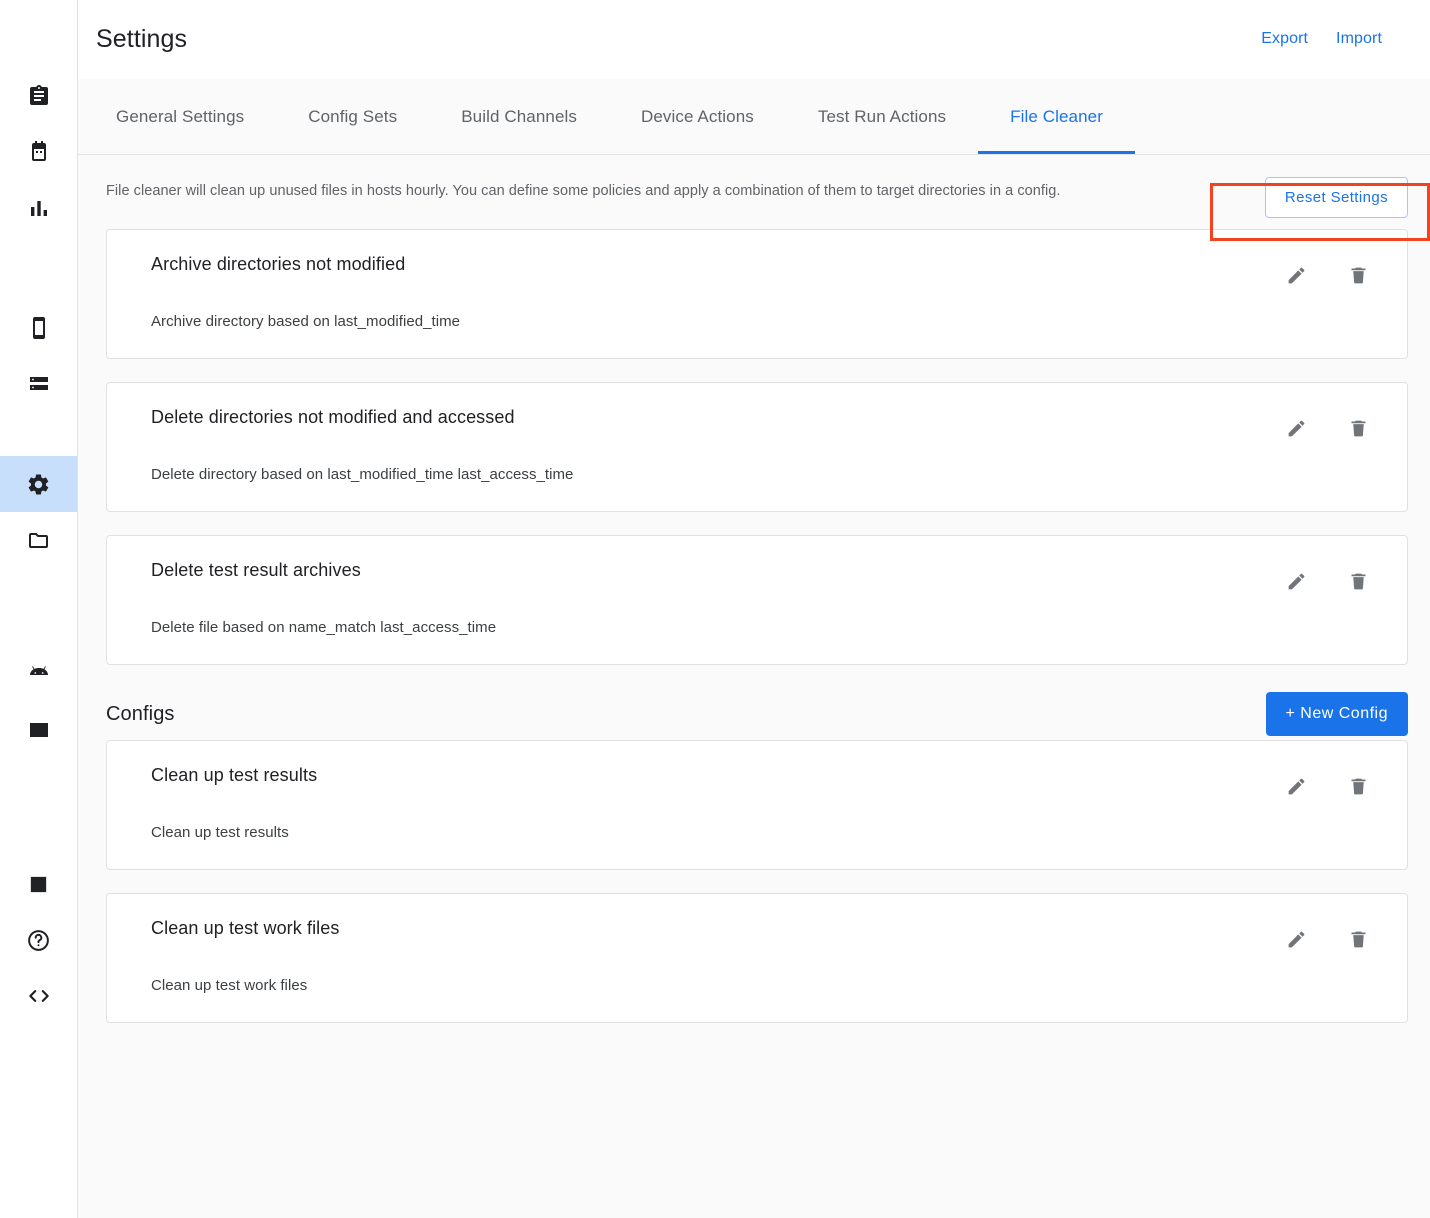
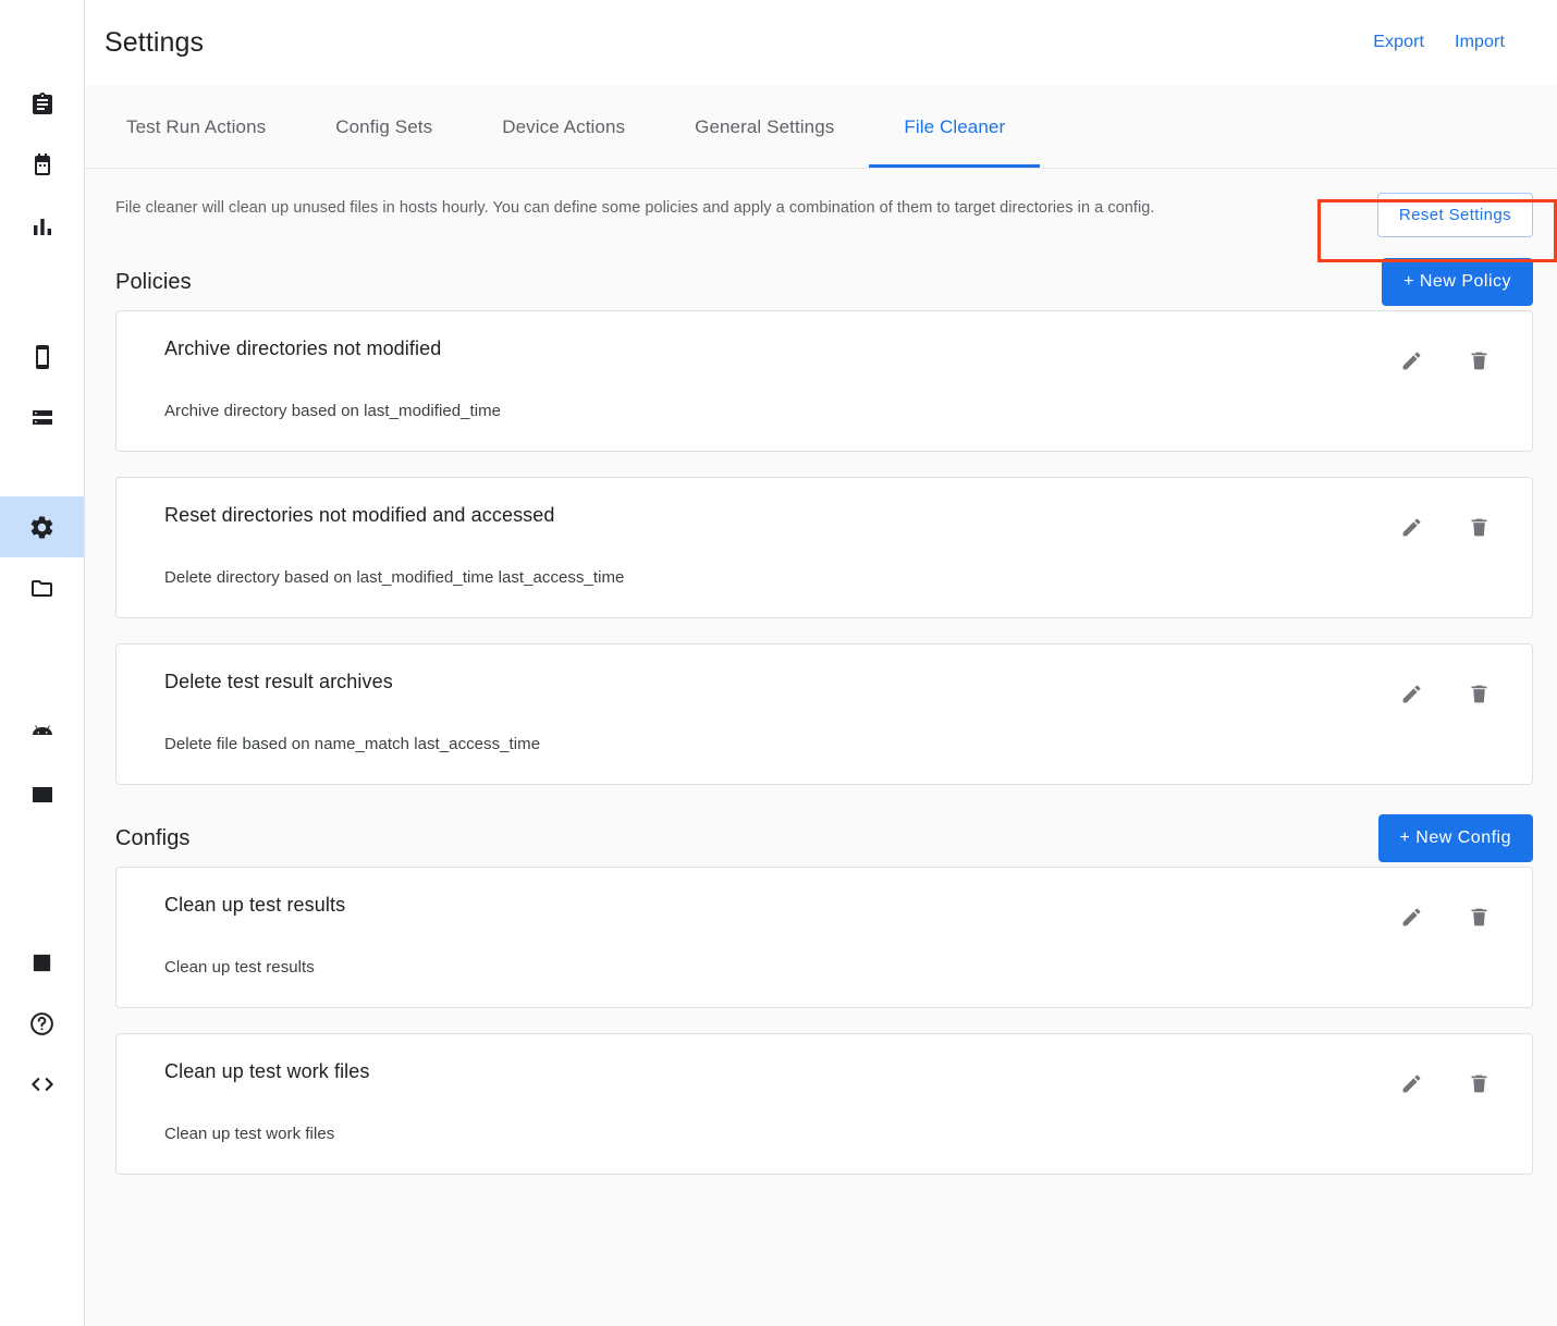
  Settings
  Export
  Import
- General Settings
+ Test Run Actions
  Config Sets
- Build Channels
  Device Actions
- Test Run Actions
+ General Settings
  File Cleaner
  File cleaner will clean up unused files in hosts hourly. You can define some policies and apply a combination of them to target directories in a config.
  Reset Settings
+ Policies
+ + New Policy
  Archive directories not modified
  Archive directory based on last_modified_time
- Delete directories not modified and accessed
+ Reset directories not modified and accessed
  Delete directory based on last_modified_time last_access_time
  Delete test result archives
  Delete file based on name_match last_access_time
  Configs
  + New Config
  Clean up test results
  Clean up test results
  Clean up test work files
  Clean up test work files
